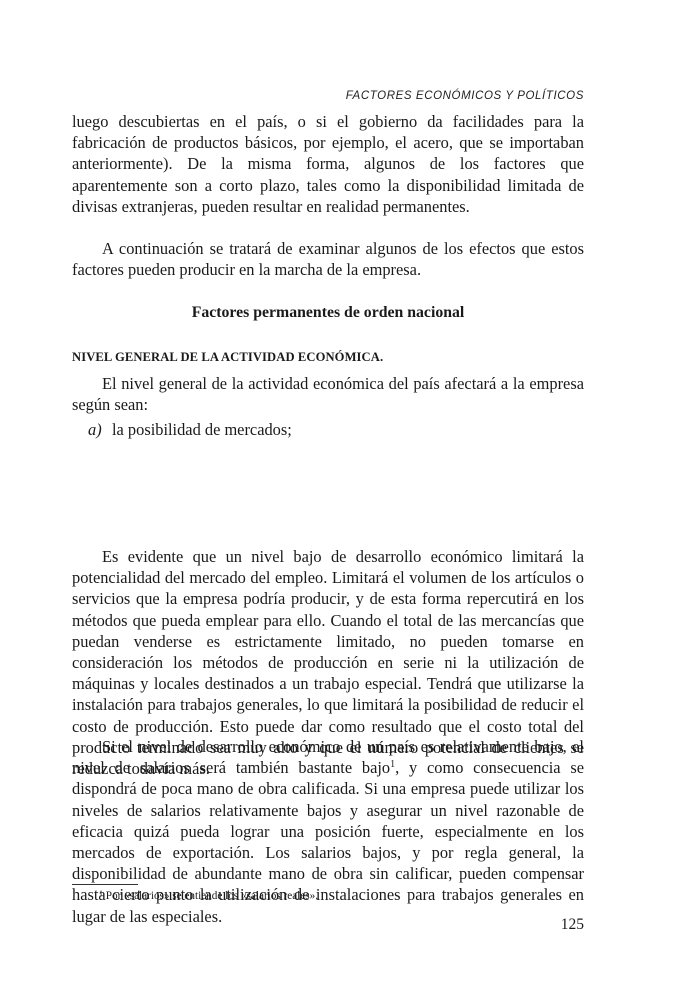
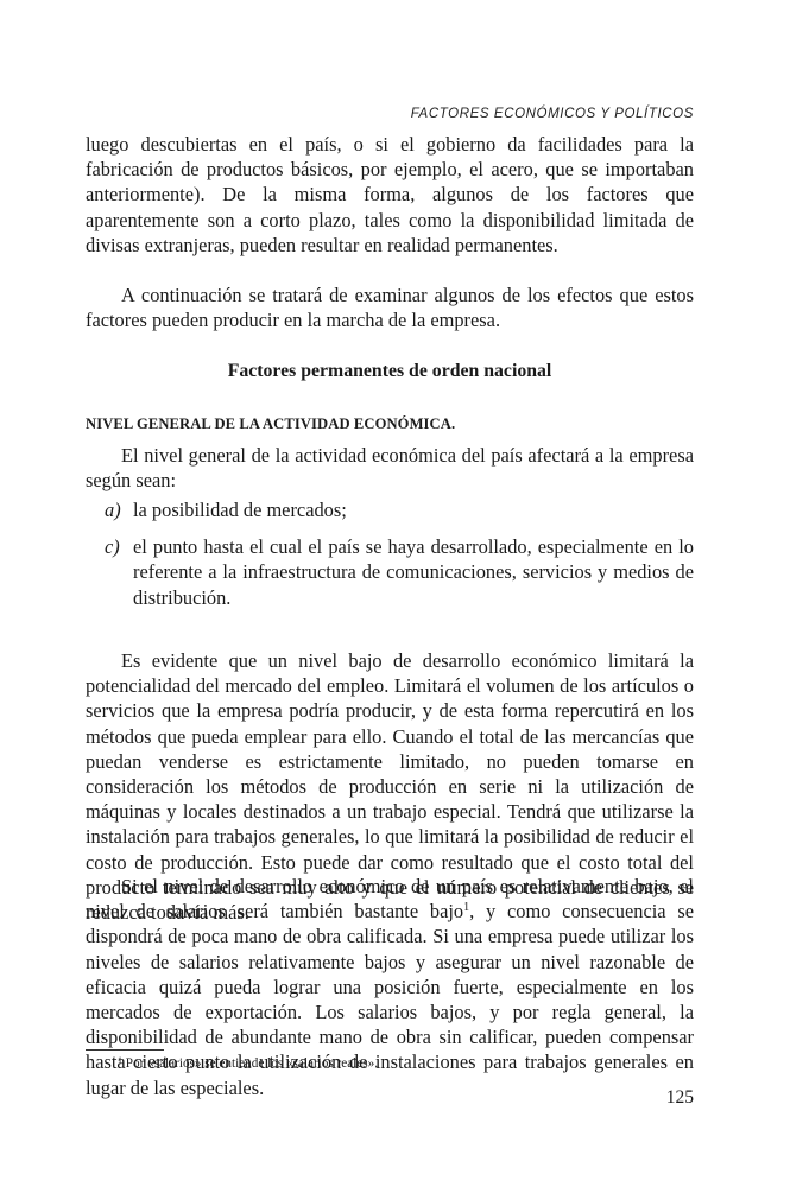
  FACTORES ECONÓMICOS Y POLÍTICOS
  luego descubiertas en el país, o si el gobierno da facilidades para la fabricación de productos básicos, por ejemplo, el acero, que se importaban anteriormente). De la misma forma, algunos de los factores que aparentemente son a corto plazo, tales como la disponibilidad limitada de divisas extranjeras, pueden resultar en realidad permanentes.
  A continuación se tratará de examinar algunos de los efectos que estos factores pueden producir en la marcha de la empresa.
  Factores permanentes de orden nacional
  NIVEL GENERAL DE LA ACTIVIDAD ECONÓMICA.
  El nivel general de la actividad económica del país afectará a la empresa según sean:
  a)
  la posibilidad de mercados;
+ c)
+ el punto hasta el cual el país se haya desarrollado, especialmente en lo referente a la infraestructura de comunicaciones, servicios y medios de distribución.
  Es evidente que un nivel bajo de desarrollo económico limitará la potencialidad del mercado del empleo. Limitará el volumen de los artículos o servicios que la empresa podría producir, y de esta forma repercutirá en los métodos que pueda emplear para ello. Cuando el total de las mercancías que puedan venderse es estrictamente limitado, no pueden tomarse en consideración los métodos de producción en serie ni la utilización de máquinas y locales destinados a un trabajo especial. Tendrá que utilizarse la instalación para trabajos generales, lo que limitará la posibilidad de reducir el costo de producción. Esto puede dar como resultado que el costo total del producto terminado sea muy alto y que el número potencial de clientes se reduzca todavía más.
  Si el nivel de desarrollo económico de un país es relativamente bajo, el nivel de salarios será también bastante bajo1, y como consecuencia se dispondrá de poca mano de obra calificada. Si una empresa puede utilizar los niveles de salarios relativamente bajos y asegurar un nivel razonable de eficacia quizá pueda lograr una posición fuerte, especialmente en los mercados de exportación. Los salarios bajos, y por regla general, la disponibilidad de abundante mano de obra sin calificar, pueden compensar hasta cierto punto la utilización de instalaciones para trabajos generales en lugar de las especiales.
  1 Por «salarios» se entiende los «salarios reales».
  125
